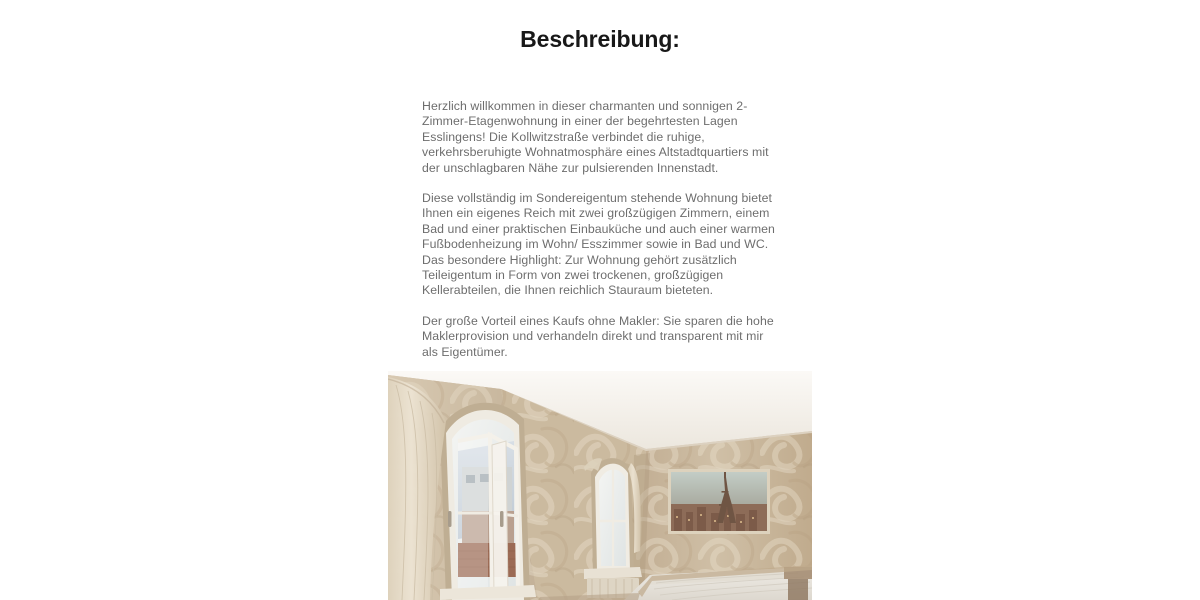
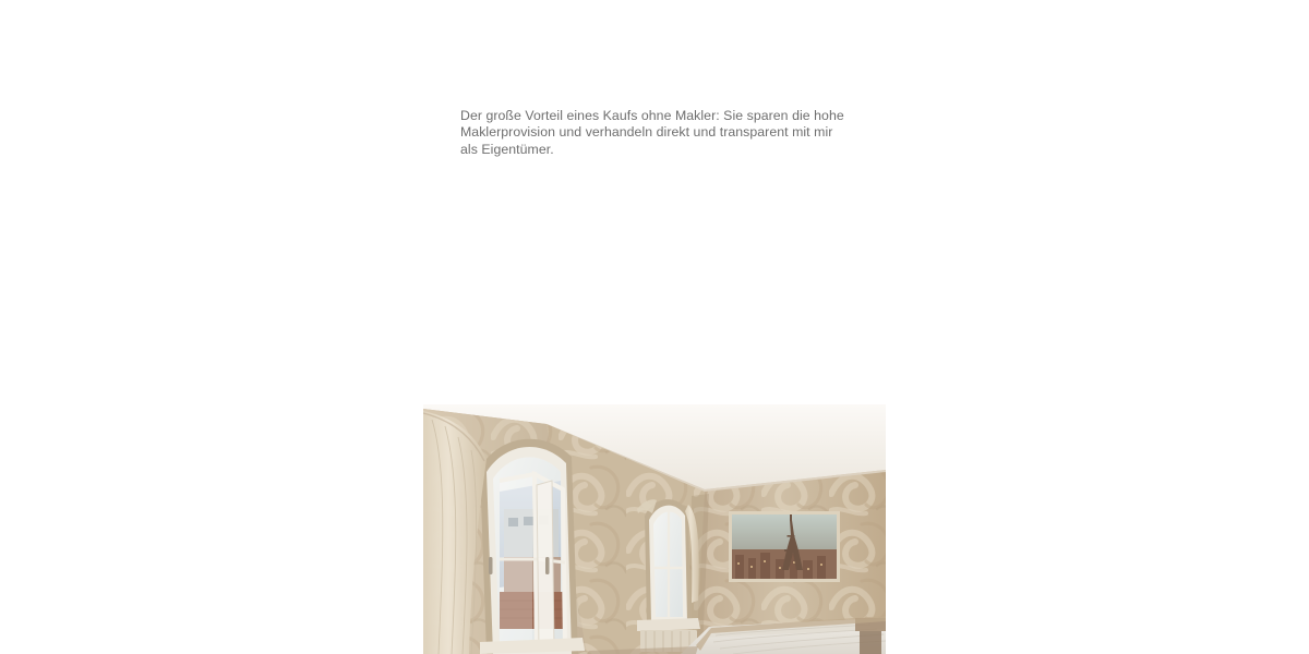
- Beschreibung:
- Herzlich willkommen in dieser charmanten und sonnigen 2-Zimmer-Etagenwohnung in einer der begehrtesten Lagen Esslingens! Die Kollwitzstraße verbindet die ruhige, verkehrsberuhigte Wohnatmosphäre eines Altstadtquartiers mit der unschlagbaren Nähe zur pulsierenden Innenstadt.
- Diese vollständig im Sondereigentum stehende Wohnung bietet Ihnen ein eigenes Reich mit zwei großzügigen Zimmern, einem Bad und einer praktischen Einbauküche und auch einer warmen Fußbodenheizung im Wohn/ Esszimmer sowie in Bad und WC. Das besondere Highlight: Zur Wohnung gehört zusätzlich Teileigentum in Form von zwei trockenen, großzügigen Kellerabteilen, die Ihnen reichlich Stauraum bieteten.
  Der große Vorteil eines Kaufs ohne Makler: Sie sparen die hohe Maklerprovision und verhandeln direkt und transparent mit mir als Eigentümer.
